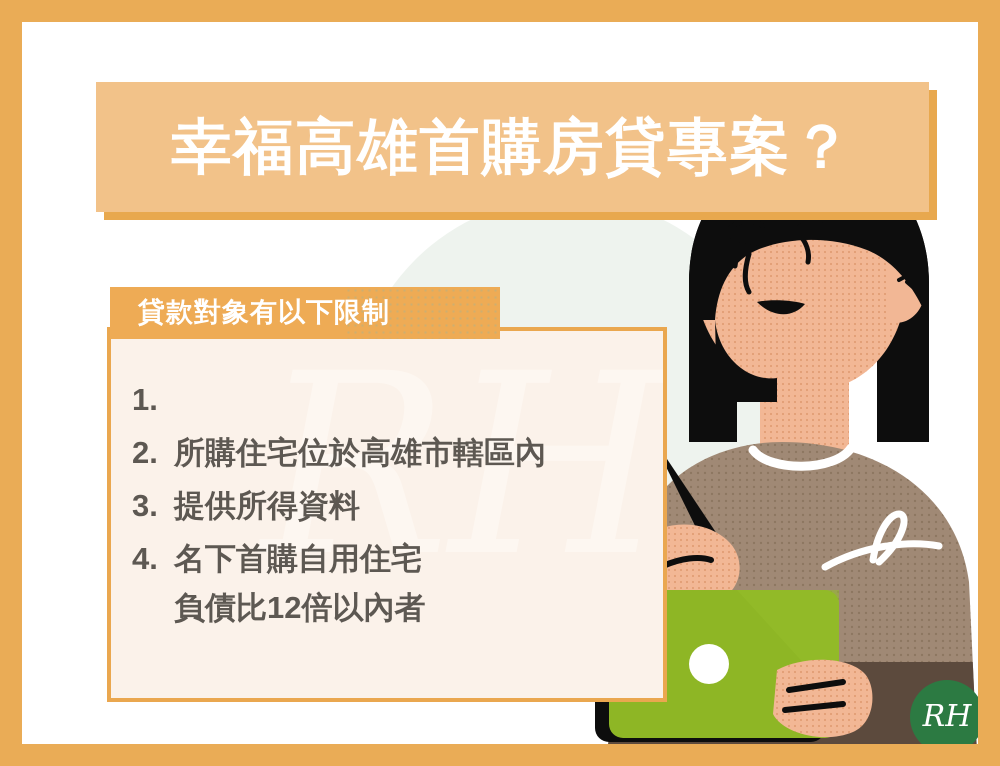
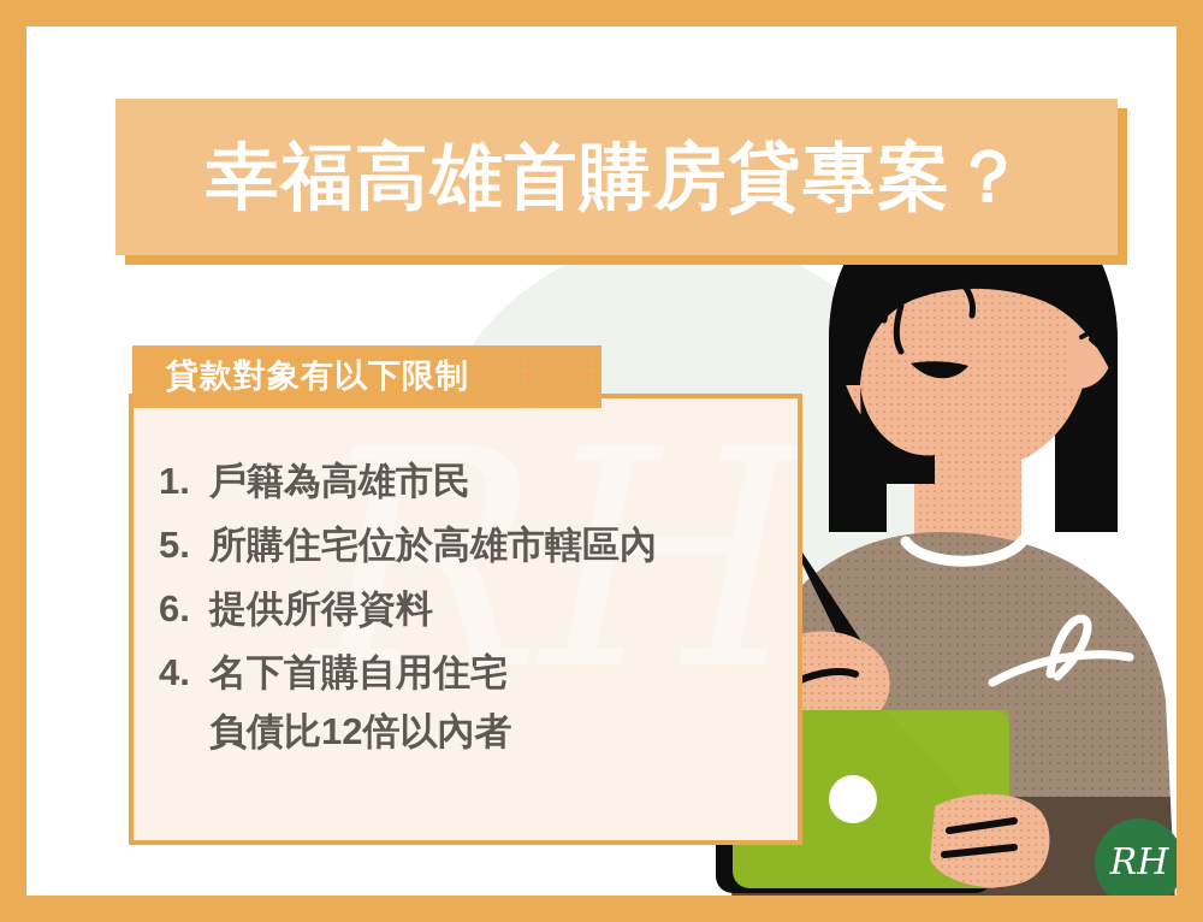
  幸福高雄首購房貸專案？
  RH
  貸款對象有以下限制
  1.
+ 戶籍為高雄市民
- 2.
+ 5.
  所購住宅位於高雄市轄區內
- 3.
+ 6.
  提供所得資料
  4.
  名下首購自用住宅
  負債比12倍以內者
  RH
